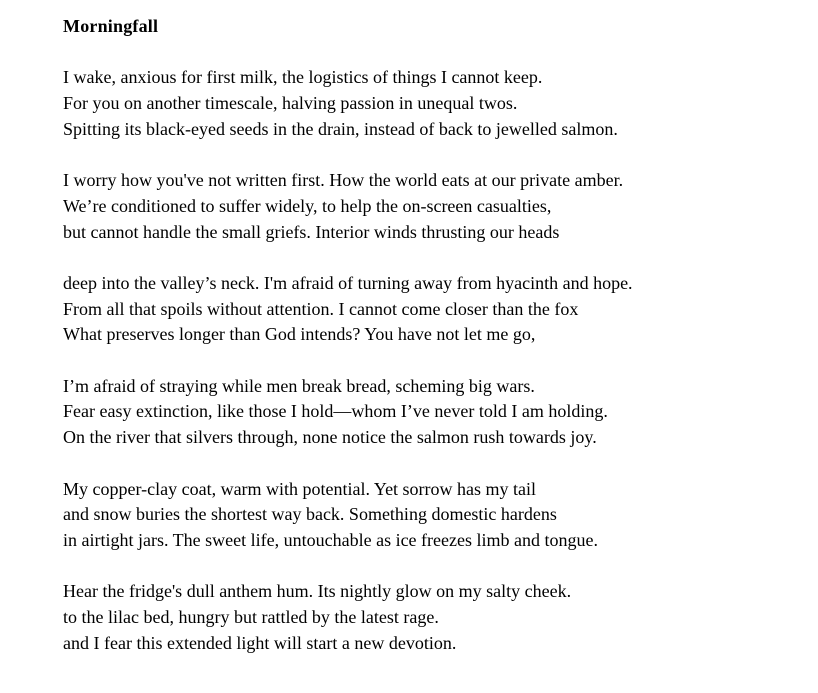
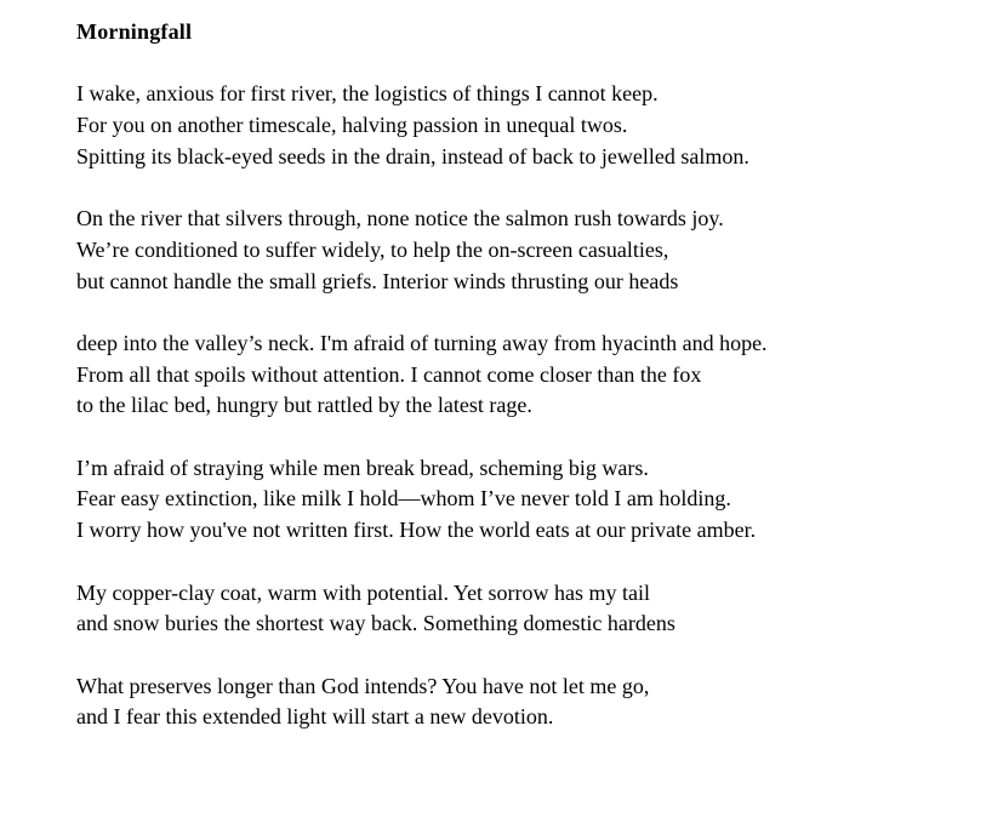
  Morningfall
- I wake, anxious for first milk, the logistics of things I cannot keep.
+ I wake, anxious for first river, the logistics of things I cannot keep.
  For you on another timescale, halving passion in unequal twos.
  Spitting its black-eyed seeds in the drain, instead of back to jewelled salmon.
- I worry how you've not written first. How the world eats at our private amber.
+ On the river that silvers through, none notice the salmon rush towards joy.
  We’re conditioned to suffer widely, to help the on-screen casualties,
  but cannot handle the small griefs. Interior winds thrusting our heads
  deep into the valley’s neck. I'm afraid of turning away from hyacinth and hope.
  From all that spoils without attention. I cannot come closer than the fox
- What preserves longer than God intends? You have not let me go,
+ to the lilac bed, hungry but rattled by the latest rage.
  I’m afraid of straying while men break bread, scheming big wars.
- Fear easy extinction, like those I hold—whom I’ve never told I am holding.
+ Fear easy extinction, like milk I hold—whom I’ve never told I am holding.
- On the river that silvers through, none notice the salmon rush towards joy.
+ I worry how you've not written first. How the world eats at our private amber.
  My copper-clay coat, warm with potential. Yet sorrow has my tail
  and snow buries the shortest way back. Something domestic hardens
- in airtight jars. The sweet life, untouchable as ice freezes limb and tongue.
- Hear the fridge's dull anthem hum. Its nightly glow on my salty cheek.
- to the lilac bed, hungry but rattled by the latest rage.
+ What preserves longer than God intends? You have not let me go,
  and I fear this extended light will start a new devotion.
